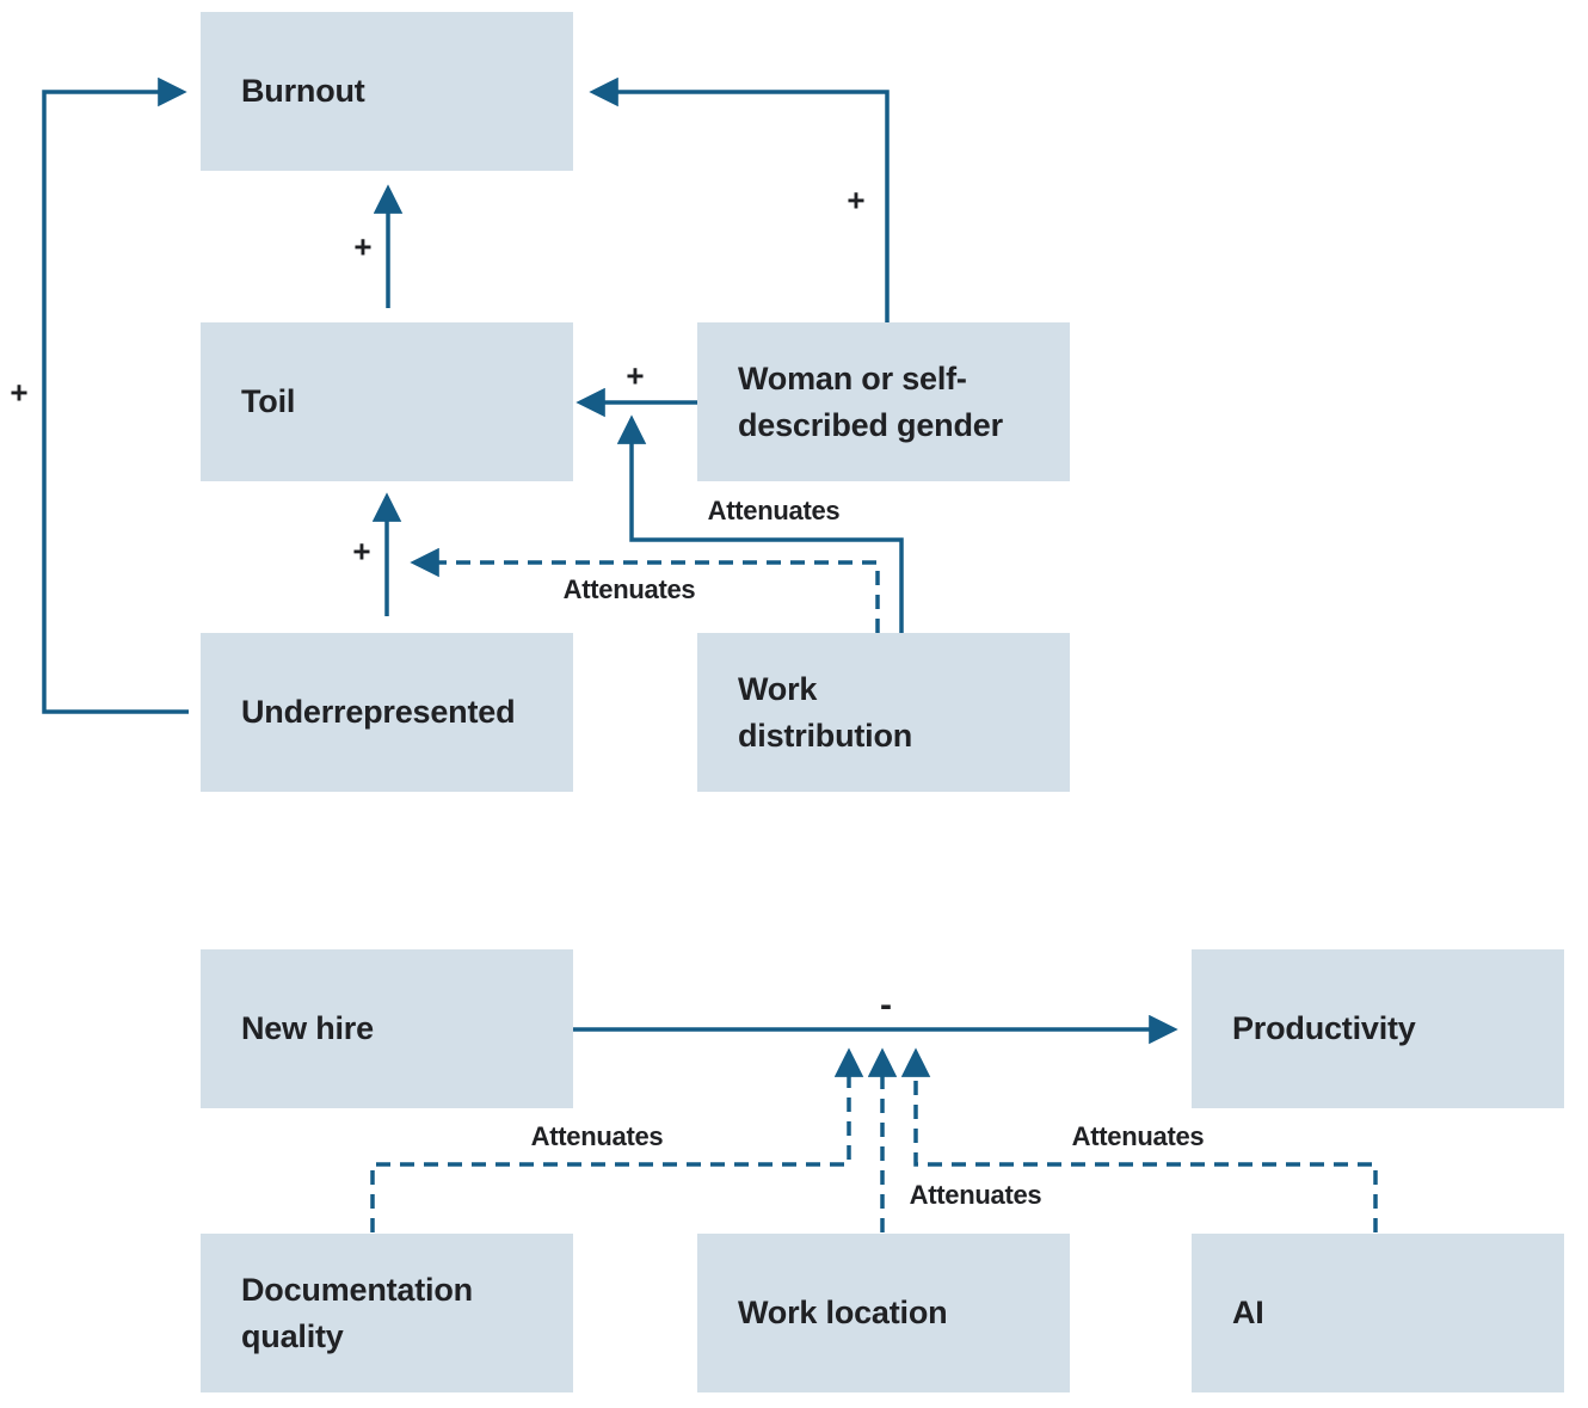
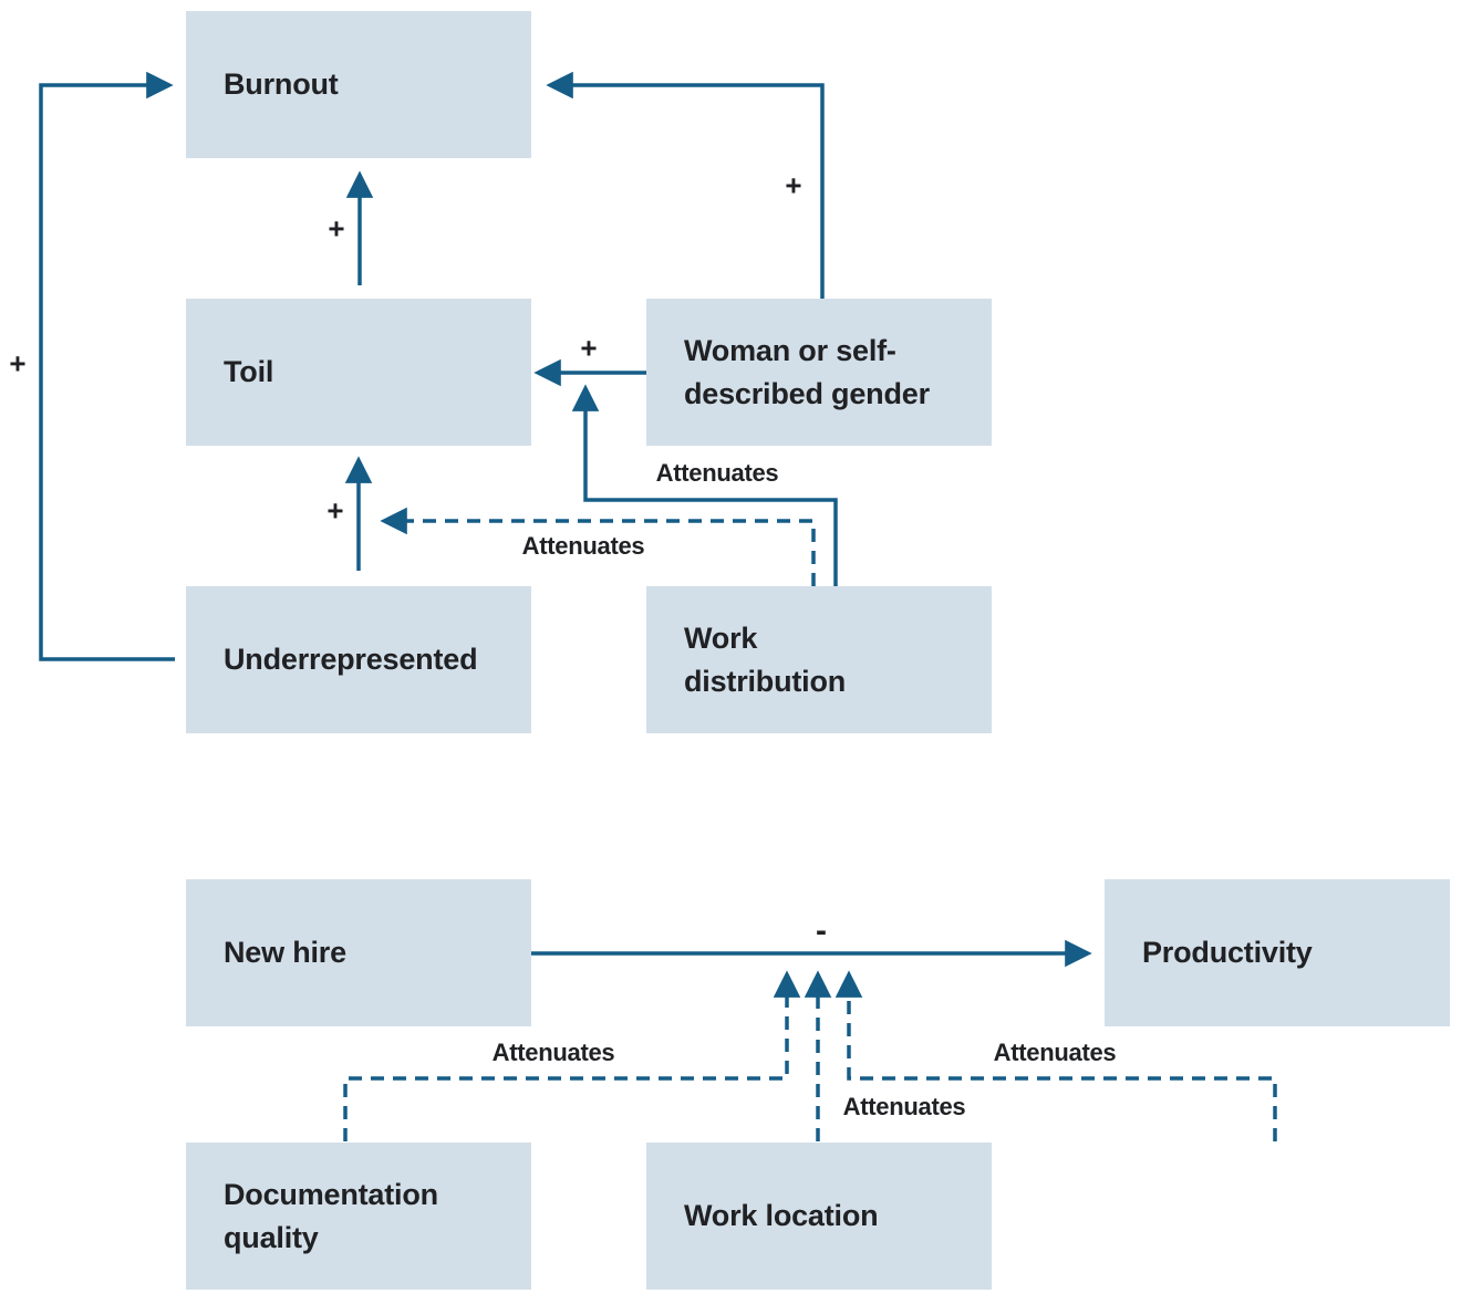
  Burnout
  Toil
  Woman or self-
  described gender
  Underrepresented
  Work
  distribution
  New hire
  Productivity
  Documentation
  quality
  Work location
- AI
  +
  +
  +
  +
  +
  Attenuates
  Attenuates
  -
  Attenuates
  Attenuates
  Attenuates
